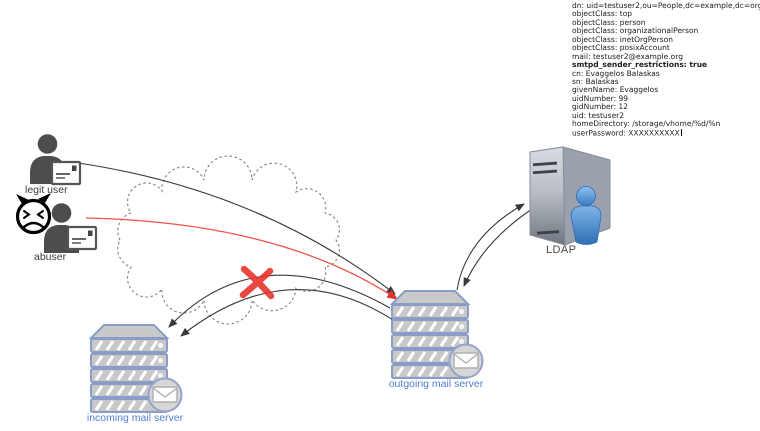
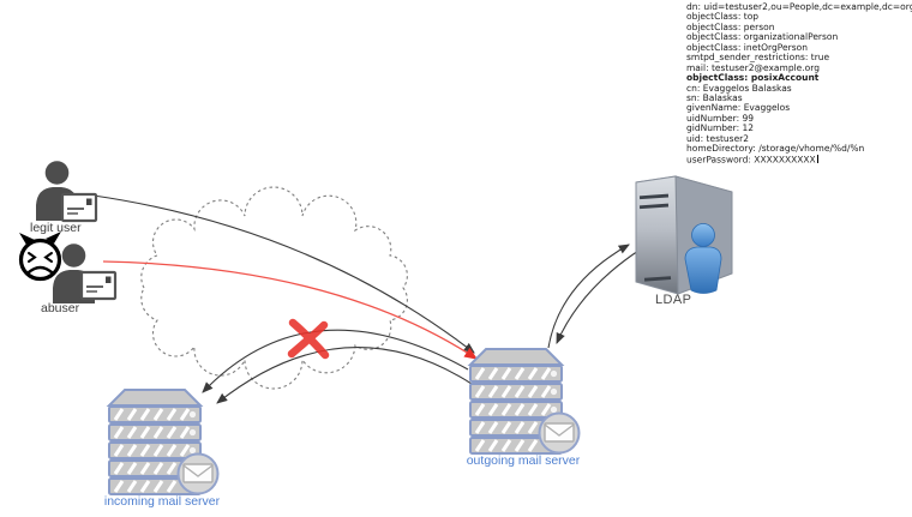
  legit user
  abuser
  LDAP
  outgoing mail server
  incoming mail server
  dn: uid=testuser2,ou=People,dc=example,dc=or
  objectClass: top
  objectClass: person
  objectClass: organizationalPerson
  objectClass: inetOrgPerson
- objectClass: posixAccount
+ smtpd_sender_restrictions: true
  mail: testuser2@example.org
- smtpd_sender_restrictions: true
+ objectClass: posixAccount
  cn: Evaggelos Balaskas
  sn: Balaskas
  givenName: Evaggelos
  uidNumber: 99
  gidNumber: 12
  uid: testuser2
  homeDirectory: /storage/vhome/%d/%n
  userPassword: XXXXXXXXXX
